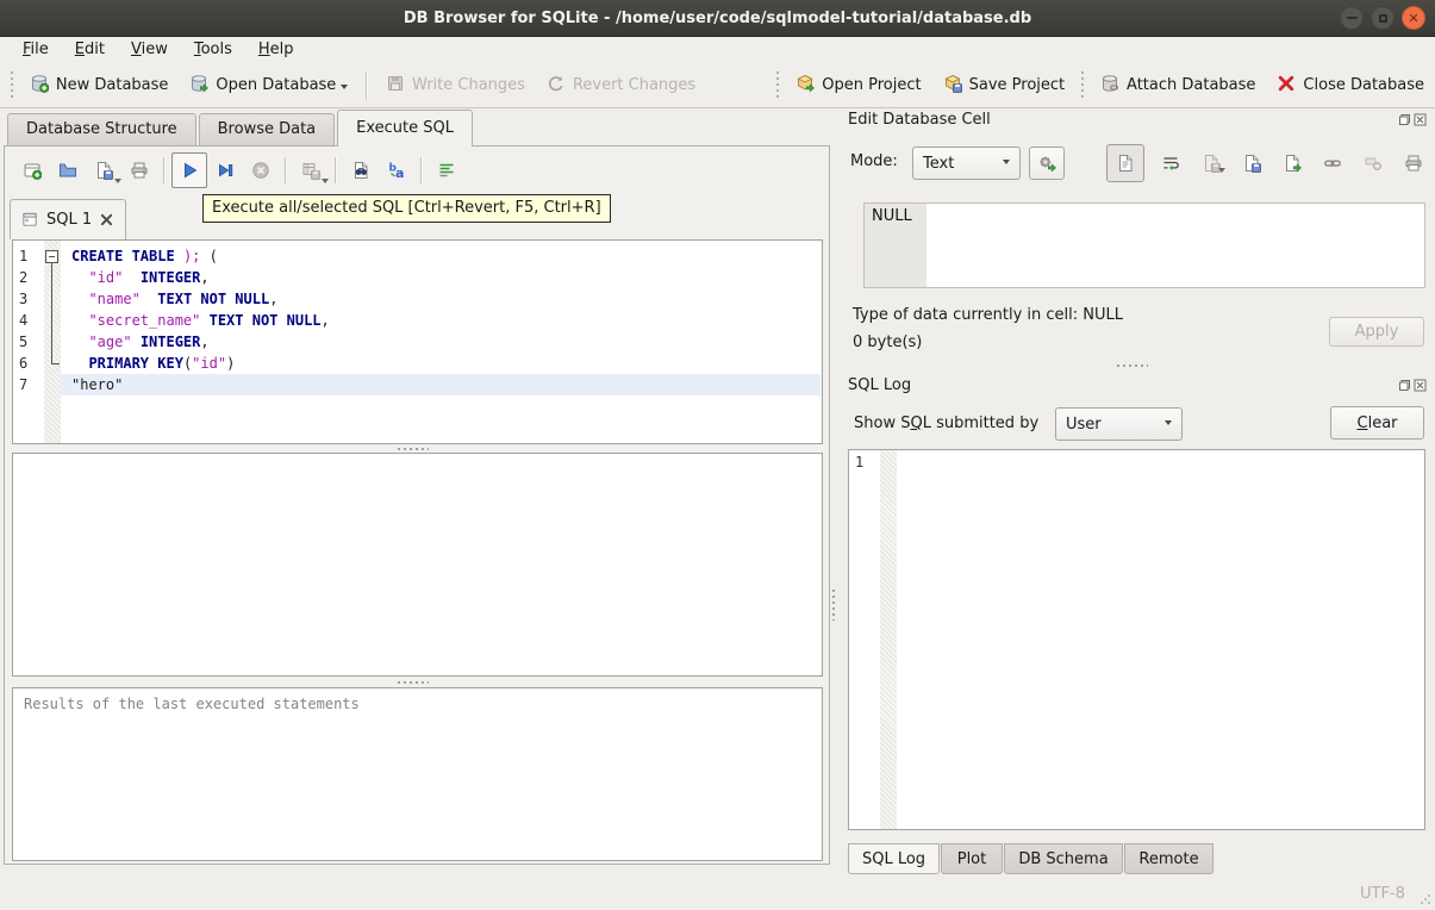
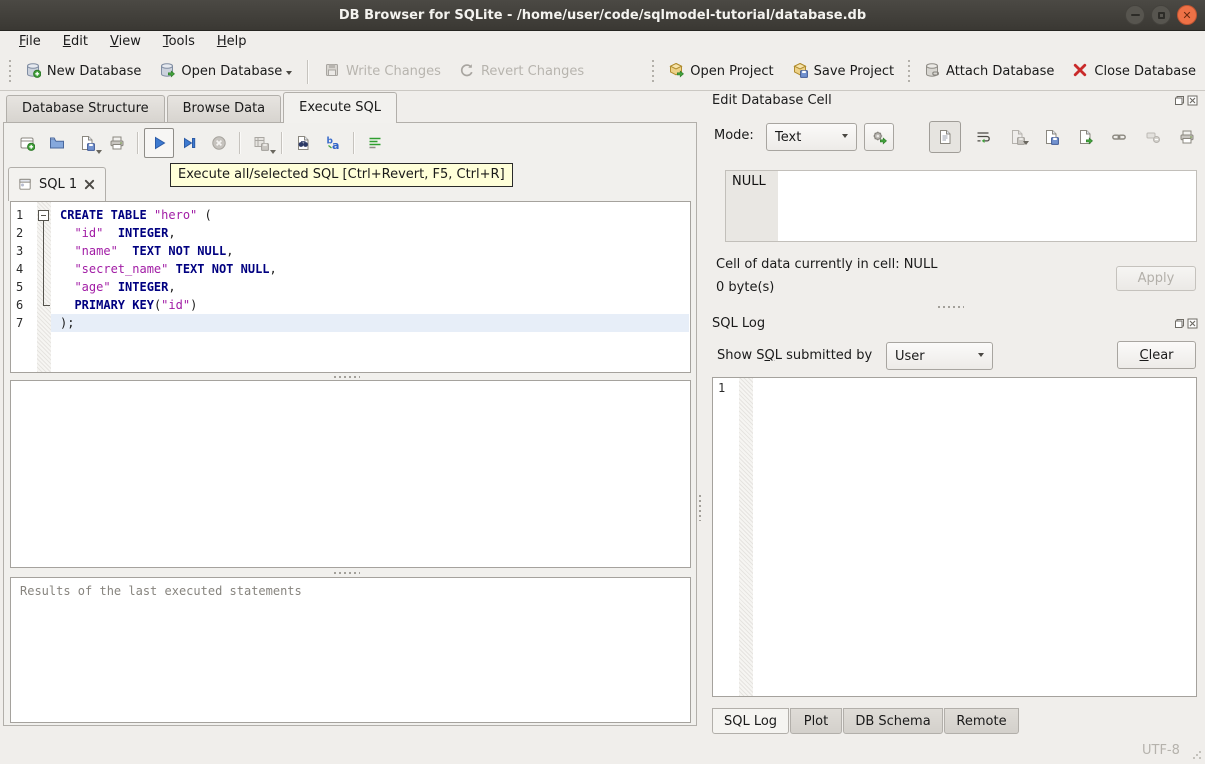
  DB Browser for SQLite - /home/user/code/sqlmodel-tutorial/database.db
  ✕
  File
  Edit
  View
  Tools
  Help
  New Database
  Open Database
  Write Changes
  Revert Changes
  Open Project
  Save Project
  Attach Database
  Close Database
  Database Structure
  Browse Data
  Execute SQL
  b
  a
  SQL 1
  1
  2
  3
  4
  5
  6
  7
- CREATE TABLE ); (
+ CREATE TABLE "hero" (
  "id" INTEGER,
  "name" TEXT NOT NULL,
  "secret_name" TEXT NOT NULL,
  "age" INTEGER,
  PRIMARY KEY("id")
- "hero"
+ );
  Results of the last executed statements
  Execute all/selected SQL [Ctrl+Revert, F5, Ctrl+R]
  Edit Database Cell
  Mode:
  Text
  NULL
- Type of data currently in cell: NULL
+ Cell of data currently in cell: NULL
  0 byte(s)
  Apply
  SQL Log
  Show SQL submitted by
  User
  C
  lear
  1
  SQL Log
  Plot
  DB Schema
  Remote
  UTF-8
